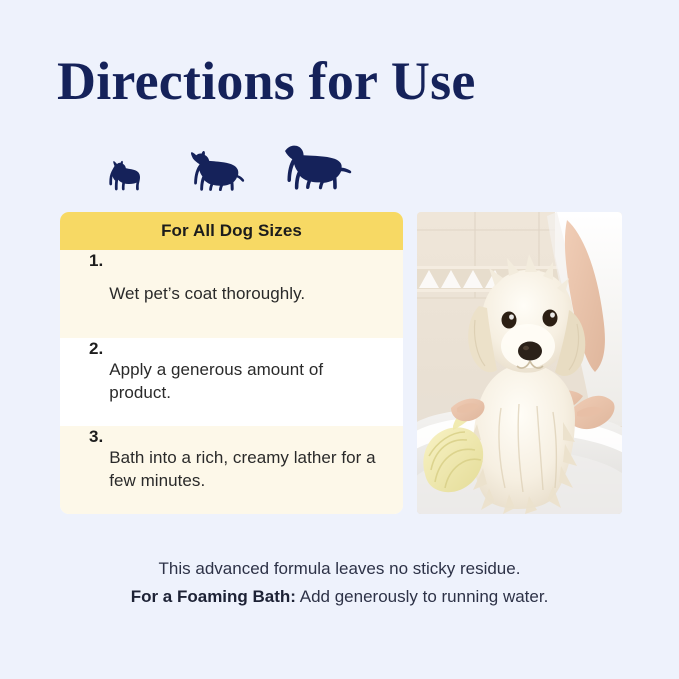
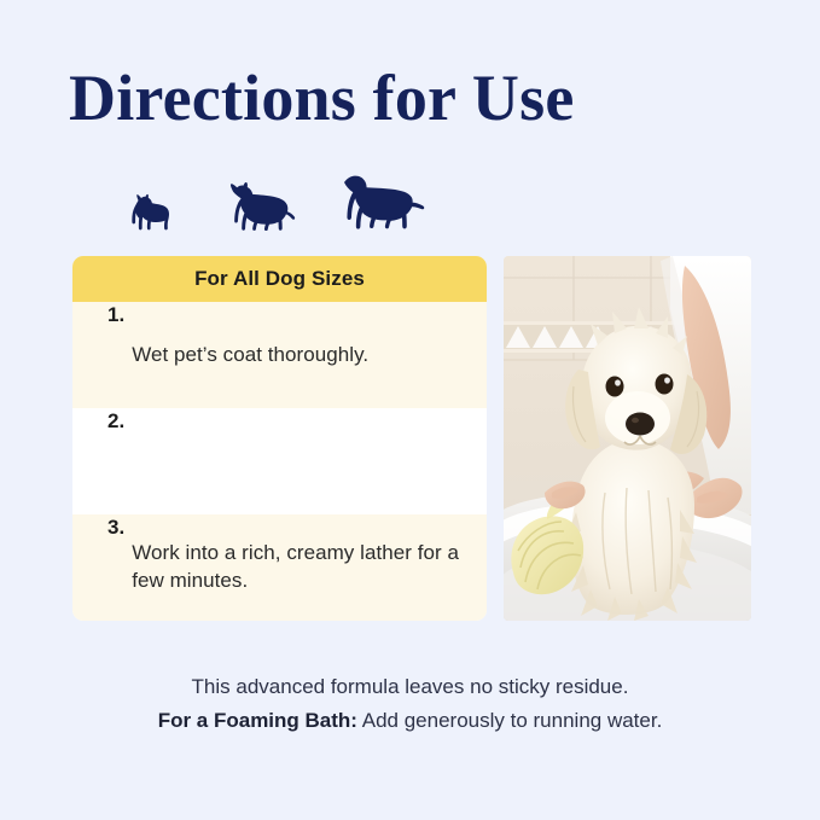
  Directions for Use
  For All Dog Sizes
  1.
  Wet pet’s coat thoroughly.
  2.
- Apply a generous amount of product.
  3.
- Bath into a rich, creamy lather for a few minutes.
+ Work into a rich, creamy lather for a few minutes.
  This advanced formula leaves no sticky residue.
  For a Foaming Bath: Add generously to running water.
